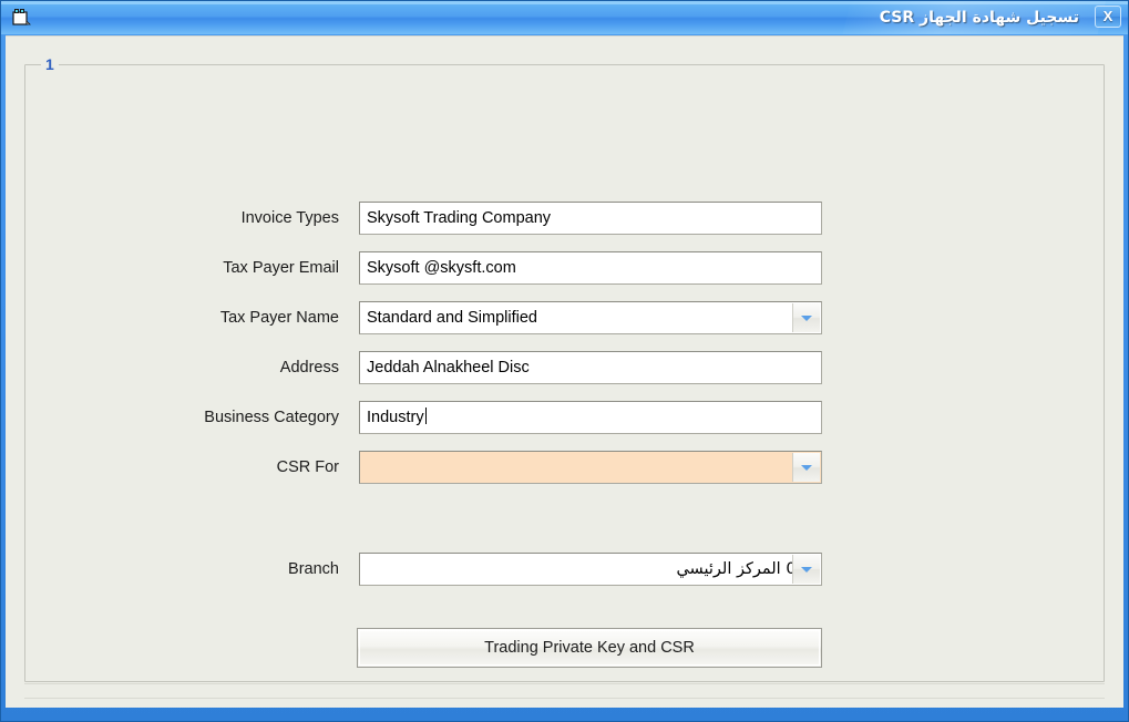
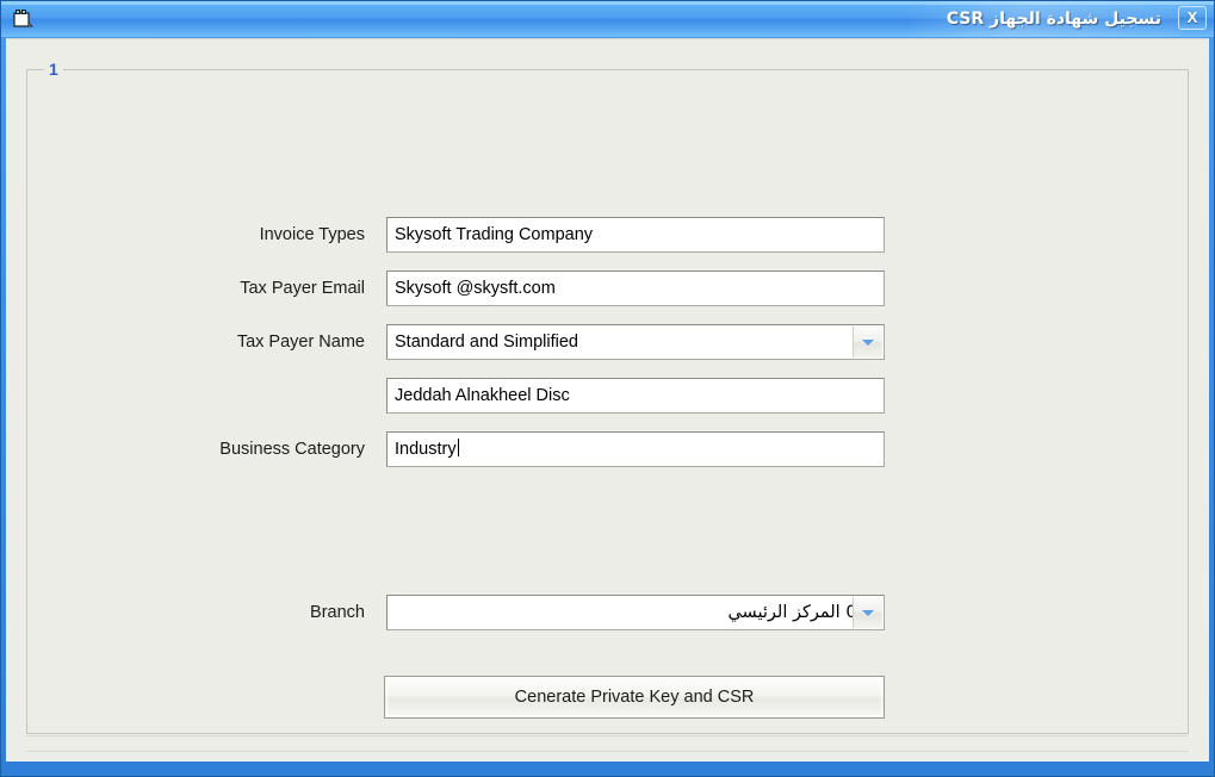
  تسجيل شهادة الجهاز CSR
  X
  1
  Invoice Types
  Skysoft Trading Company
  Tax Payer Email
  Skysoft @skysft.com
  Tax Payer Name
  Standard and Simplified
- Address
  Jeddah Alnakheel Disc
  Business Category
  Industry
- CSR For
  Branch
  0 المركز الرئيسي
- Trading Private Key and CSR
+ Cenerate Private Key and CSR
